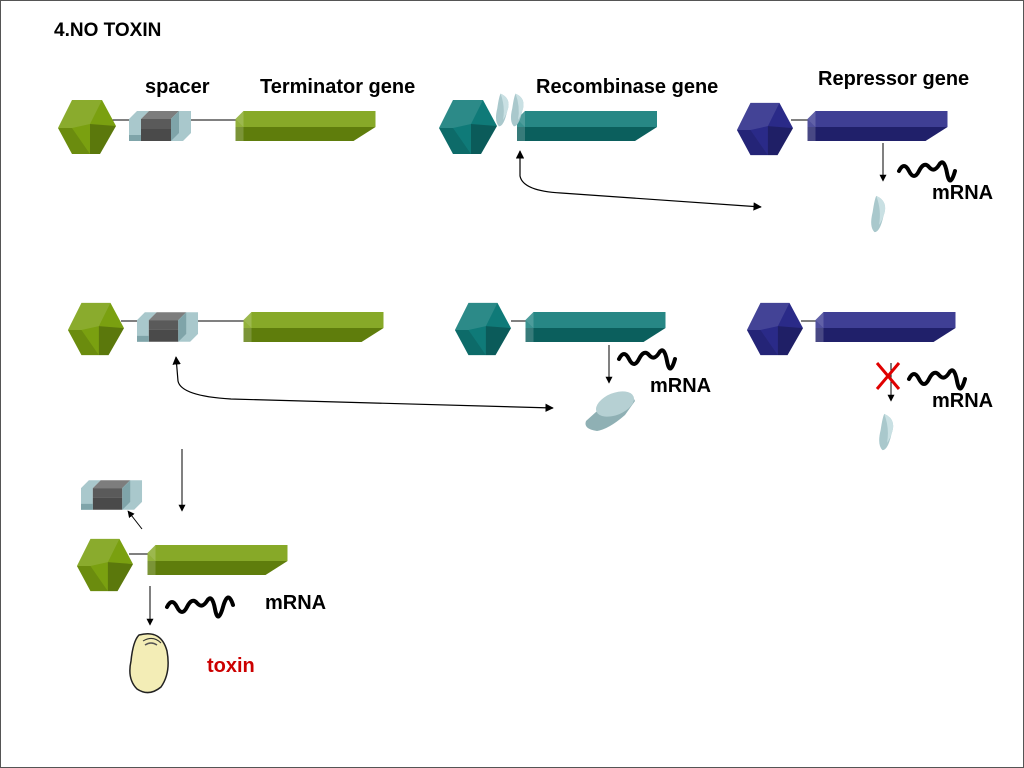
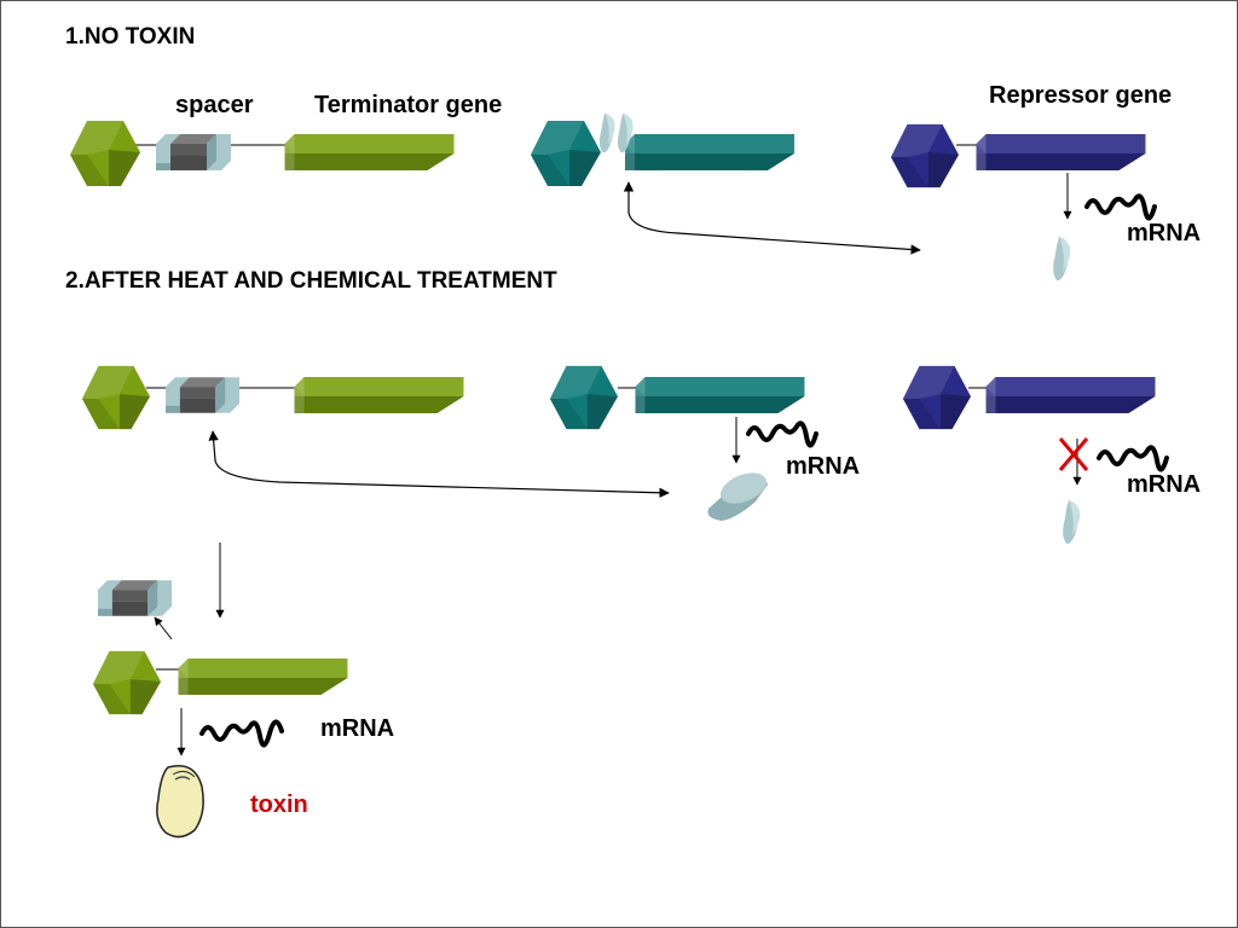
- 4.NO TOXIN
+ 1.NO TOXIN
+ 2.AFTER HEAT AND CHEMICAL TREATMENT
  spacer
  Terminator gene
- Recombinase gene
  Repressor gene
  mRNA
  mRNA
  mRNA
  mRNA
  toxin
